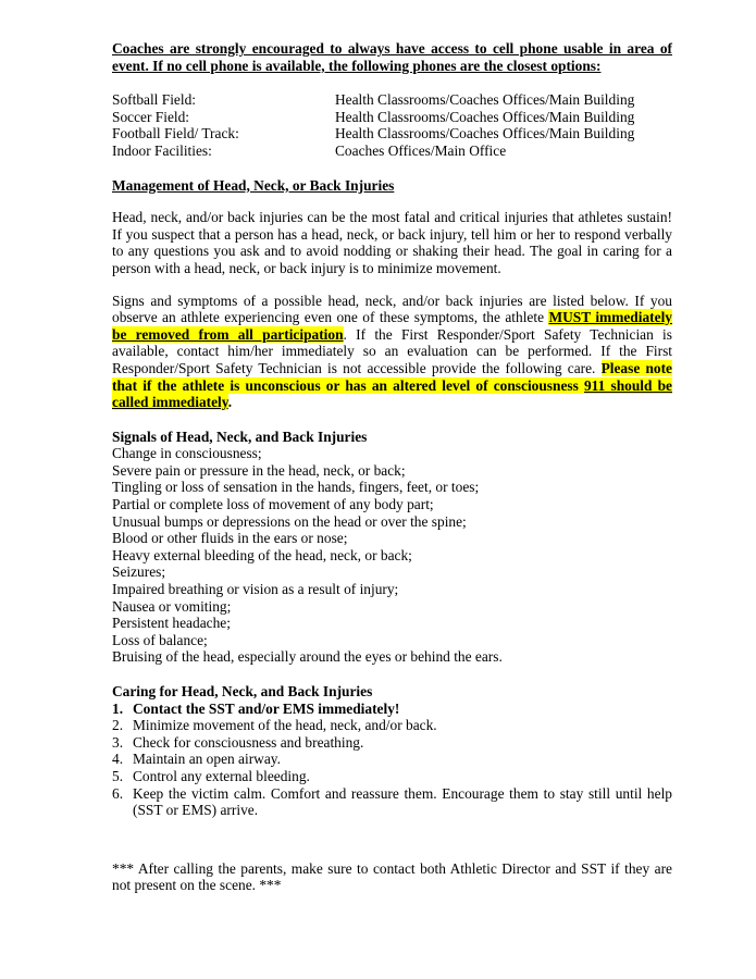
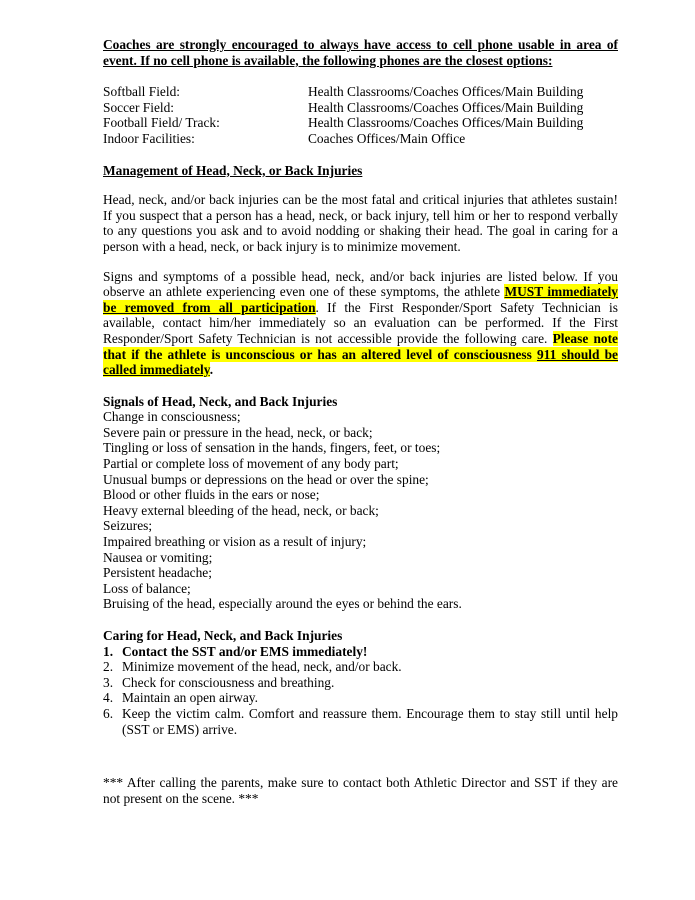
  Coaches are strongly encouraged to always have access to cell phone usable in area of event. If no cell phone is available, the following phones are the closest options:
  Softball Field:
  Health Classrooms/Coaches Offices/Main Building
  Soccer Field:
  Health Classrooms/Coaches Offices/Main Building
  Football Field/ Track:
  Health Classrooms/Coaches Offices/Main Building
  Indoor Facilities:
  Coaches Offices/Main Office
  Management of Head, Neck, or Back Injuries
  Head, neck, and/or back injuries can be the most fatal and critical injuries that athletes sustain! If you suspect that a person has a head, neck, or back injury, tell him or her to respond verbally to any questions you ask and to avoid nodding or shaking their head. The goal in caring for a person with a head, neck, or back injury is to minimize movement.
  Signs and symptoms of a possible head, neck, and/or back injuries are listed below. If you observe an athlete experiencing even one of these symptoms, the athlete MUST immediately be removed from all participation. If the First Responder/Sport Safety Technician is available, contact him/her immediately so an evaluation can be performed. If the First Responder/Sport Safety Technician is not accessible provide the following care. Please note that if the athlete is unconscious or has an altered level of consciousness 911 should be called immediately.
  Signals of Head, Neck, and Back Injuries
  Change in consciousness;
  Severe pain or pressure in the head, neck, or back;
  Tingling or loss of sensation in the hands, fingers, feet, or toes;
  Partial or complete loss of movement of any body part;
  Unusual bumps or depressions on the head or over the spine;
  Blood or other fluids in the ears or nose;
  Heavy external bleeding of the head, neck, or back;
  Seizures;
  Impaired breathing or vision as a result of injury;
  Nausea or vomiting;
  Persistent headache;
  Loss of balance;
  Bruising of the head, especially around the eyes or behind the ears.
  Caring for Head, Neck, and Back Injuries
  1.
  Contact the SST and/or EMS immediately!
  2.
  Minimize movement of the head, neck, and/or back.
  3.
  Check for consciousness and breathing.
  4.
  Maintain an open airway.
- 5.
- Control any external bleeding.
  6.
  Keep the victim calm. Comfort and reassure them. Encourage them to stay still until help (SST or EMS) arrive.
  *** After calling the parents, make sure to contact both Athletic Director and SST if they are not present on the scene. ***
